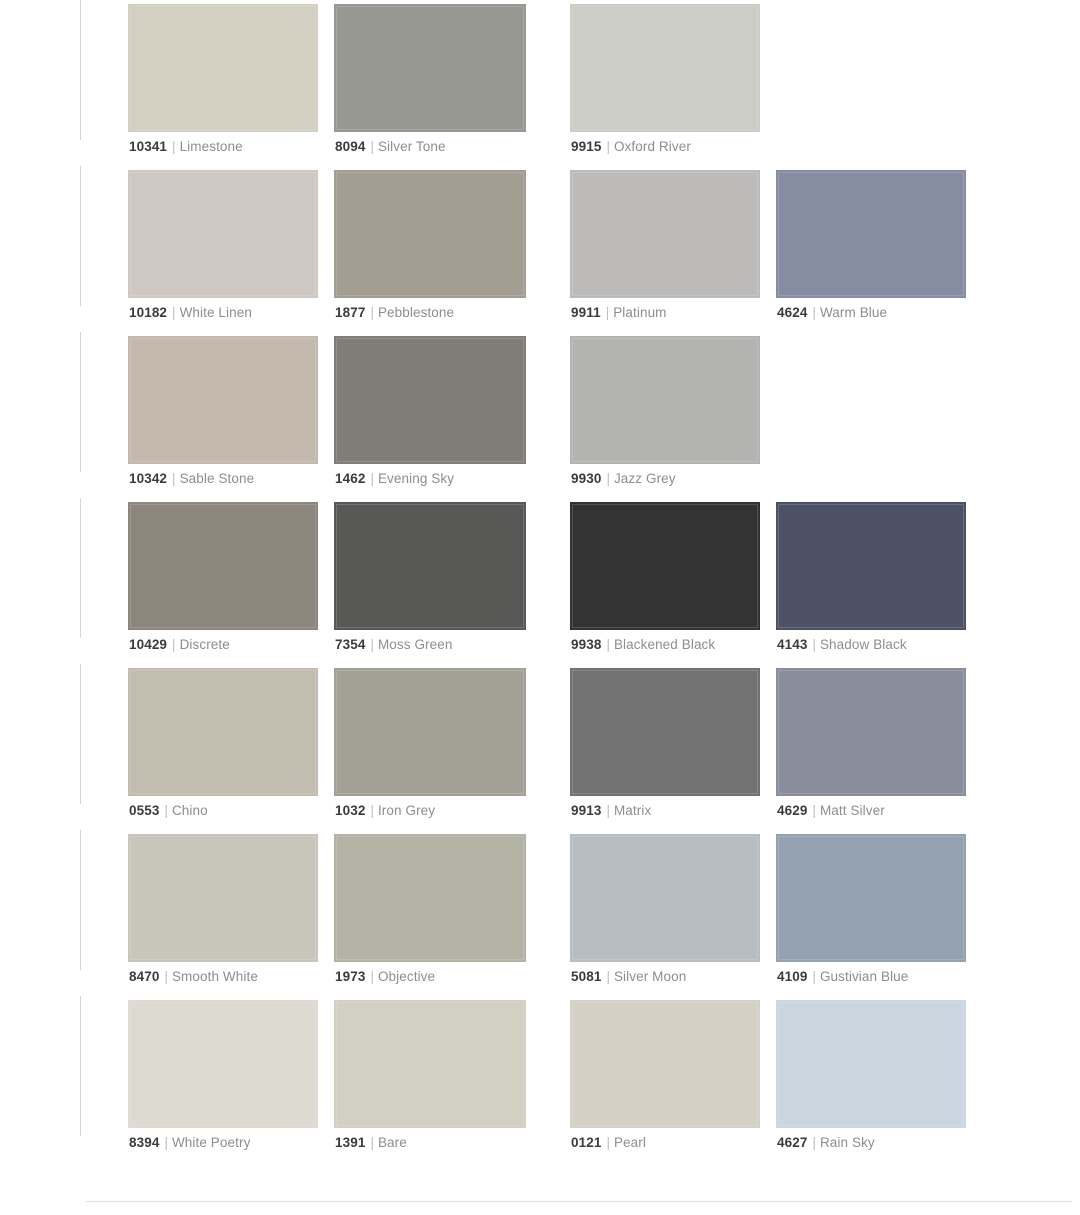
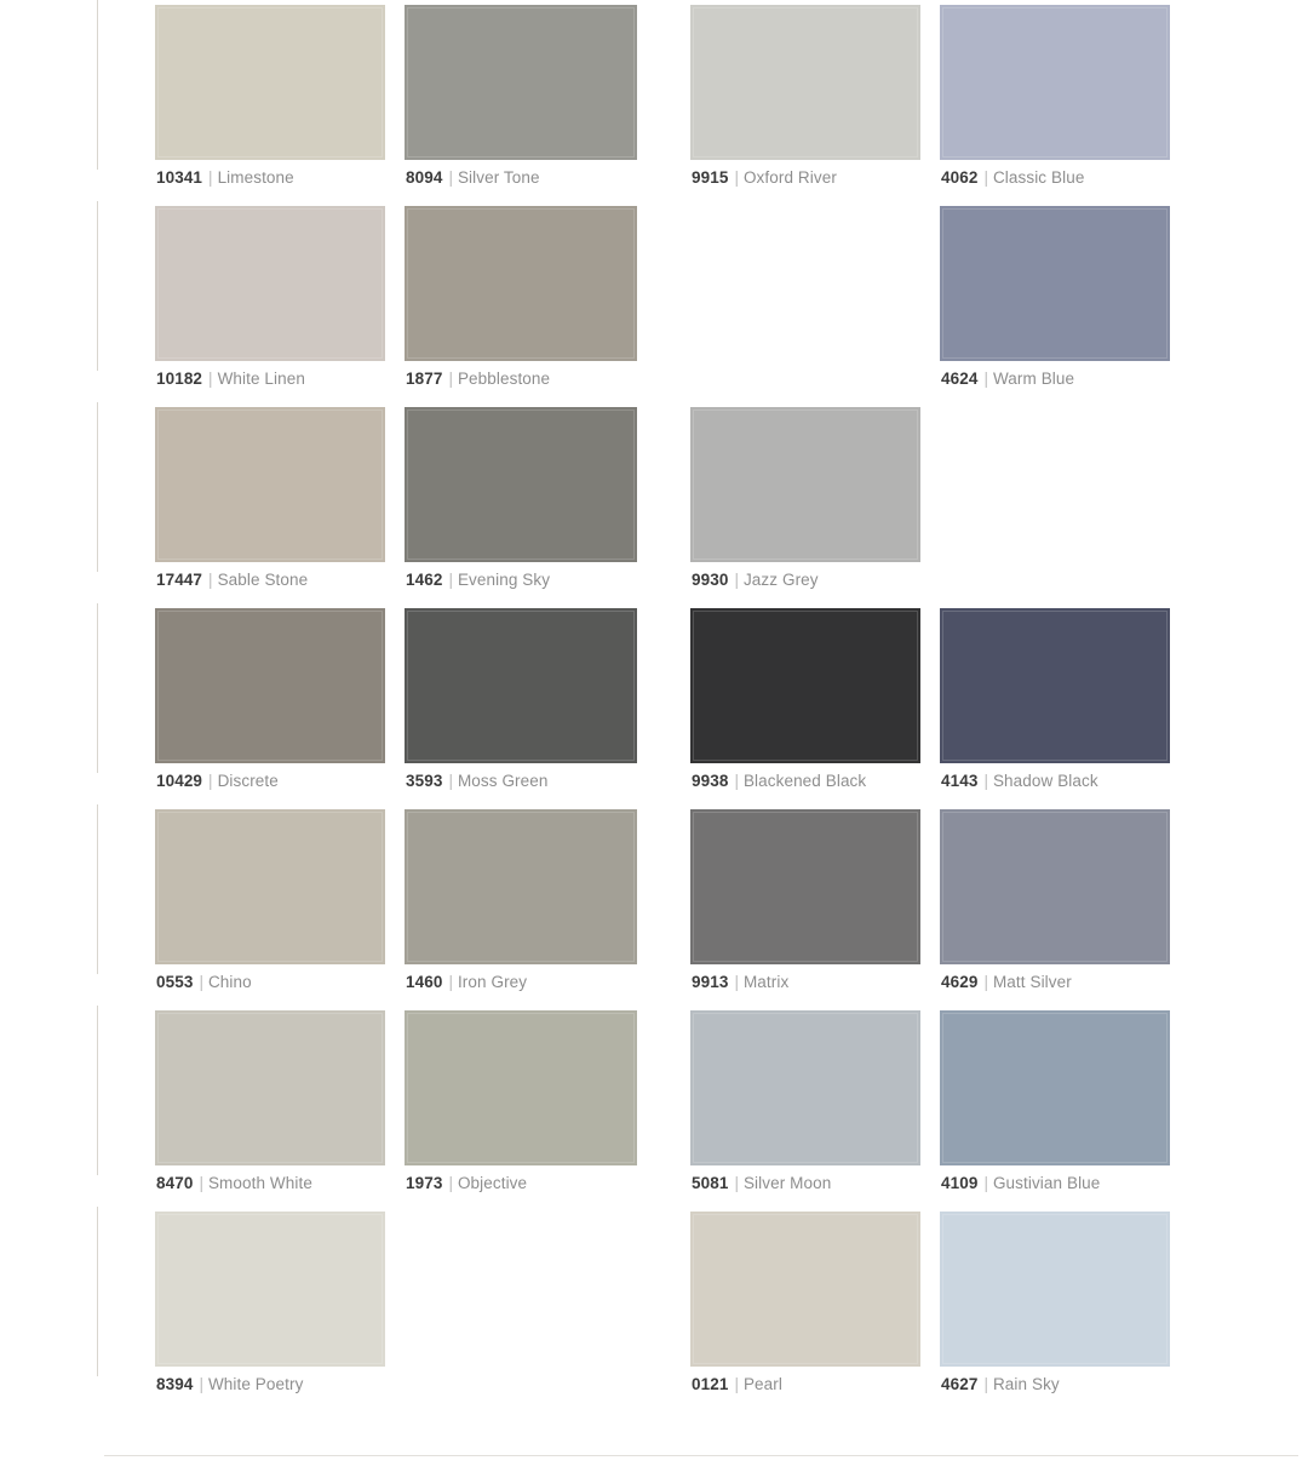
  10341 | Limestone
  8094 | Silver Tone
  9915 | Oxford River
+ 4062 | Classic Blue
  10182 | White Linen
  1877 | Pebblestone
- 9911 | Platinum
  4624 | Warm Blue
- 10342 | Sable Stone
+ 17447 | Sable Stone
  1462 | Evening Sky
  9930 | Jazz Grey
  10429 | Discrete
- 7354 | Moss Green
+ 3593 | Moss Green
  9938 | Blackened Black
  4143 | Shadow Black
  0553 | Chino
- 1032 | Iron Grey
+ 1460 | Iron Grey
  9913 | Matrix
  4629 | Matt Silver
  8470 | Smooth White
  1973 | Objective
  5081 | Silver Moon
  4109 | Gustivian Blue
  8394 | White Poetry
- 1391 | Bare
  0121 | Pearl
  4627 | Rain Sky
